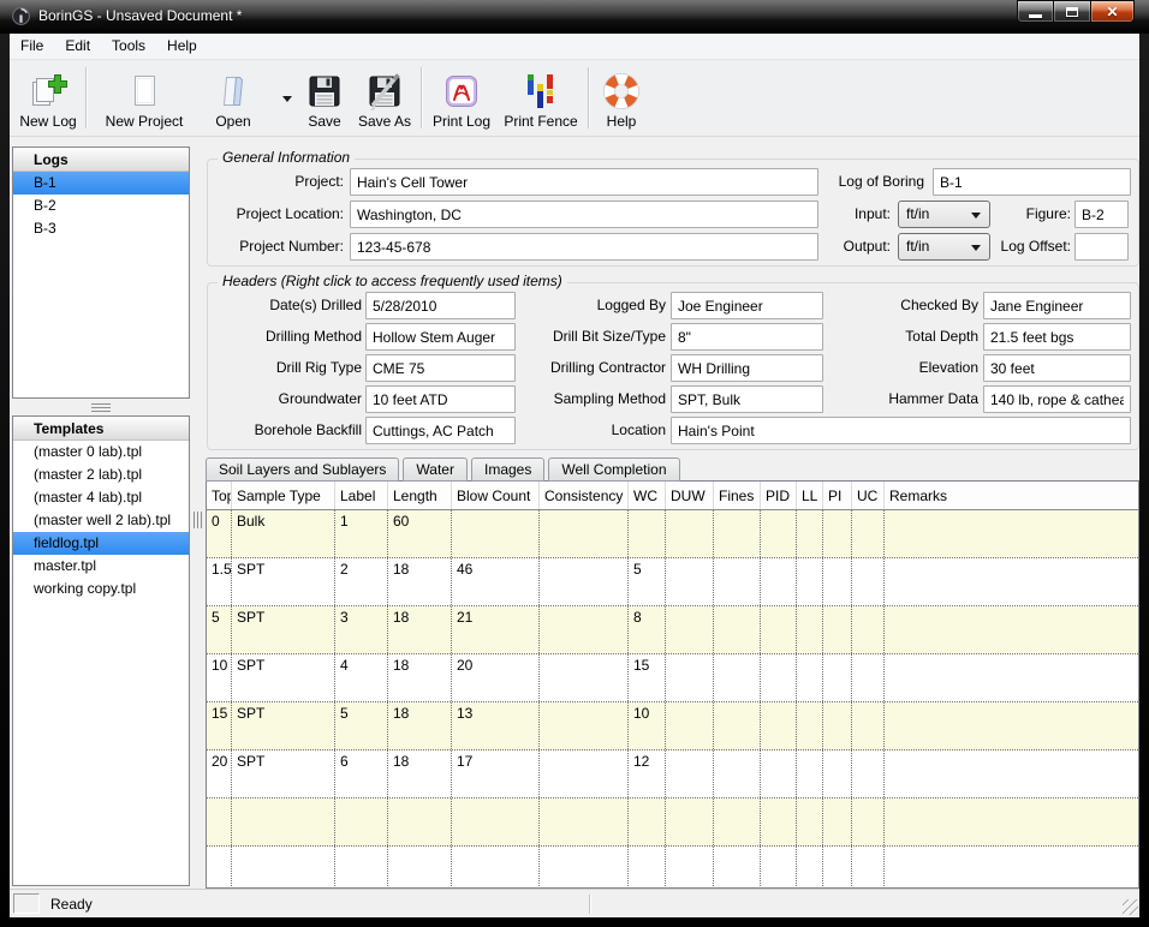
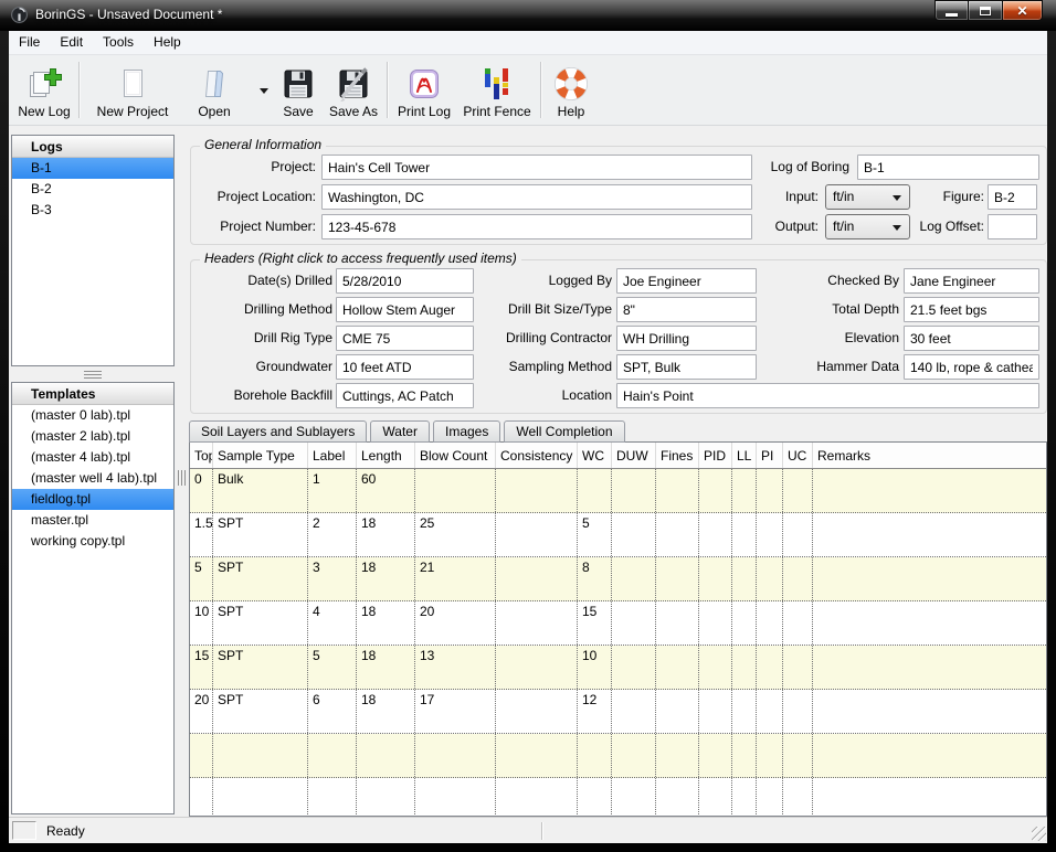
  BorinGS - Unsaved Document *
  ✕
  File
  Edit
  Tools
  Help
  New Log
  New Project
  Open
  Save
  Save As
  Print Log
  Print Fence
  Help
  Logs
  B-1
  B-2
  B-3
  Templates
  (master 0 lab).tpl
  (master 2 lab).tpl
  (master 4 lab).tpl
- (master well 2 lab).tpl
+ (master well 4 lab).tpl
  fieldlog.tpl
  master.tpl
  working copy.tpl
  General Information
  Project:
  Hain's Cell Tower
  Project Location:
  Washington, DC
  Project Number:
  123-45-678
  Log of Boring
  B-1
  Input:
  ft/in
  Figure:
  B-2
  Output:
  ft/in
  Log Offset:
  Headers (Right click to access frequently used items)
  Date(s) Drilled
  5/28/2010
  Drilling Method
  Hollow Stem Auger
  Drill Rig Type
  CME 75
  Groundwater
  10 feet ATD
  Borehole Backfill
  Cuttings, AC Patch
  Logged By
  Joe Engineer
  Drill Bit Size/Type
  8"
  Drilling Contractor
  WH Drilling
  Sampling Method
  SPT, Bulk
  Checked By
  Jane Engineer
  Total Depth
  21.5 feet bgs
  Elevation
  30 feet
  Hammer Data
  140 lb, rope & cathea
  Location
  Hain's Point
  Soil Layers and Sublayers
  Water
  Images
  Well Completion
  Top
  Sample Type
  Label
  Length
  Blow Count
  Consistency
  WC
  DUW
  Fines
  PID
  LL
  PI
  UC
  Remarks
  0
  Bulk
  1
  60
  1.5
  SPT
  2
  18
- 46
+ 25
  5
  5
  SPT
  3
  18
  21
  8
  10
  SPT
  4
  18
  20
  15
  15
  SPT
  5
  18
  13
  10
  20
  SPT
  6
  18
  17
  12
  Ready
